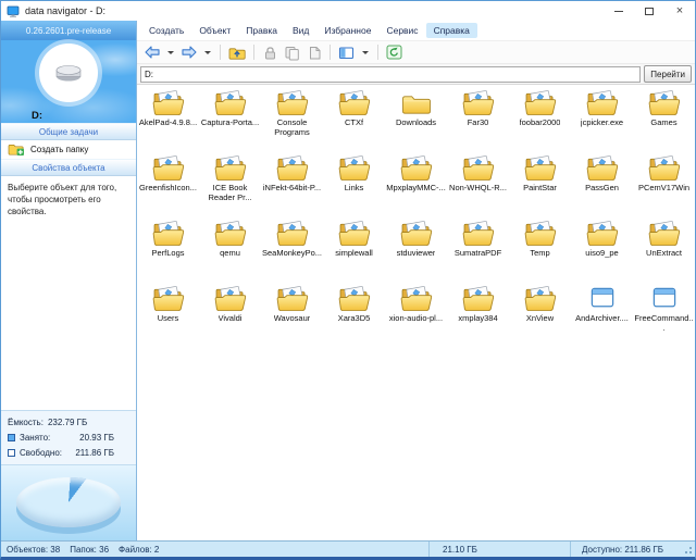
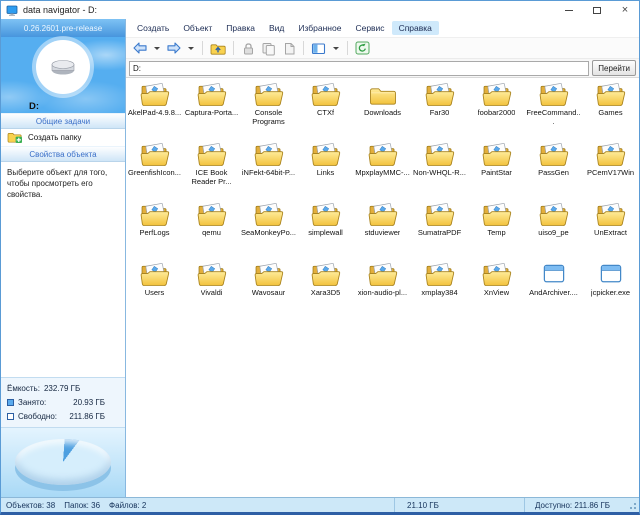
  data navigator - D:
  ×
  0.26.2601.pre-release
  D:
  Общие задачи
  Создать папку
  Свойства объекта
  Выберите объект для того, чтобы просмотреть его свойства.
  Ёмкость:
  232.79 ГБ
  Занято:
  20.93 ГБ
  Свободно:
  211.86 ГБ
  Создать
  Объект
  Правка
  Вид
  Избранное
  Сервис
  Справка
  D:
  Перейти
  AkelPad-4.9.8...
  Captura-Porta...
  Console Programs
  CTXf
  Downloads
  Far30
  foobar2000
- jcpicker.exe
+ FreeCommand...
  Games
  GreenfishIcon...
  ICE Book Reader Pr...
  iNFekt-64bit-P...
  Links
  MpxplayMMC-...
  Non-WHQL-R...
  PaintStar
  PassGen
  PCemV17Win
  PerfLogs
  qemu
  SeaMonkeyPo...
  simplewall
  stduviewer
  SumatraPDF
  Temp
  uiso9_pe
  UnExtract
  Users
  Vivaldi
  Wavosaur
  Xara3D5
  xion-audio-pl...
  xmplay384
  XnView
  AndArchiver....
- FreeCommand...
+ jcpicker.exe
  Объектов: 38
  Папок: 36
  Файлов: 2
  21.10 ГБ
  Доступно: 211.86 ГБ
